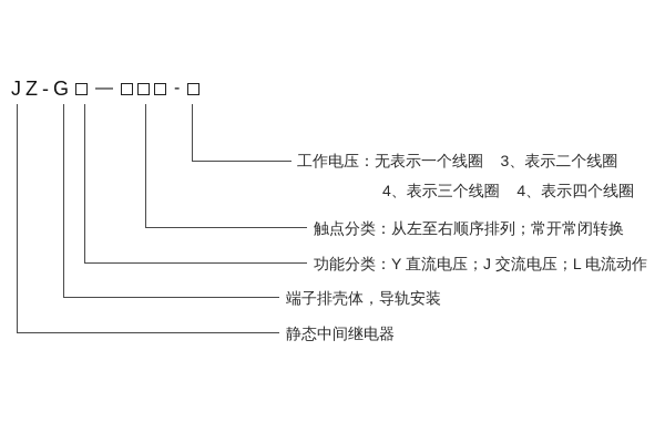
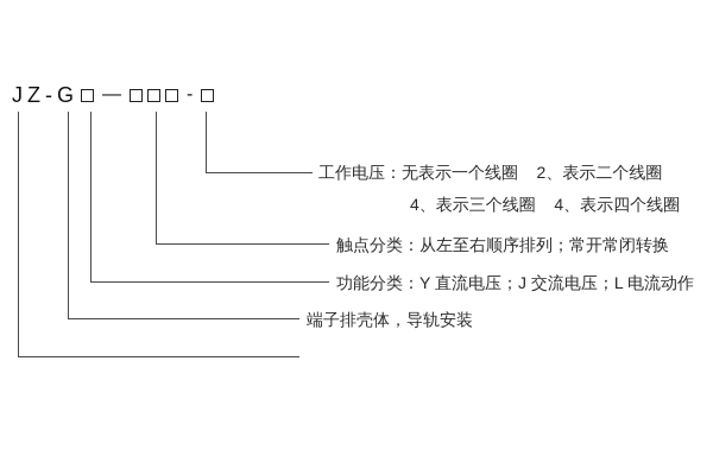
  JZ-G
  —
  -
- 工作电压：无表示一个线圈 3、表示二个线圈
+ 工作电压：无表示一个线圈 2、表示二个线圈
  4、表示三个线圈 4、表示四个线圈
  触点分类：从左至右顺序排列；常开常闭转换
  功能分类：Y 直流电压；J 交流电压；L 电流动作
  端子排壳体，导轨安装
- 静态中间继电器
